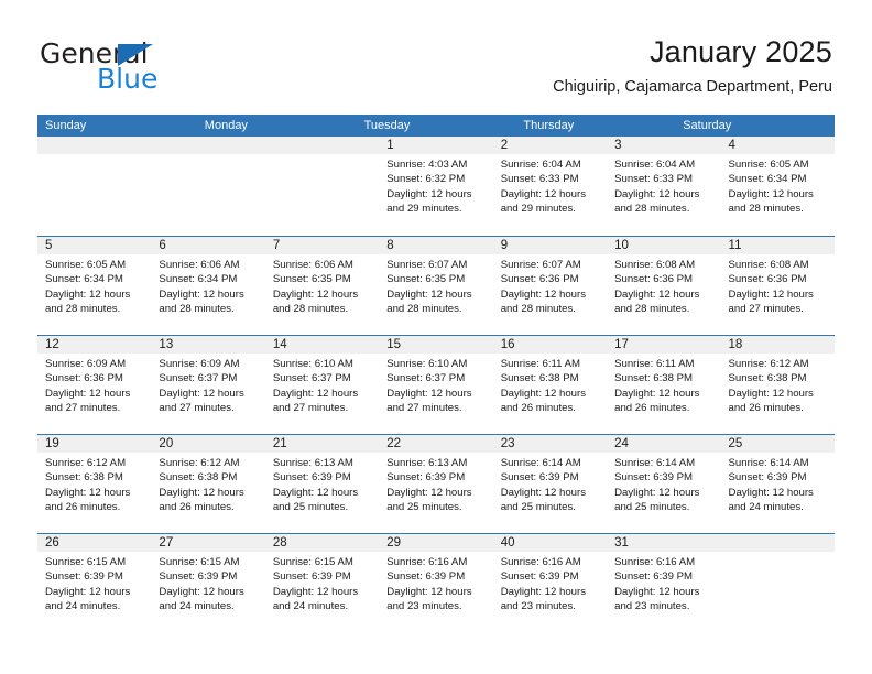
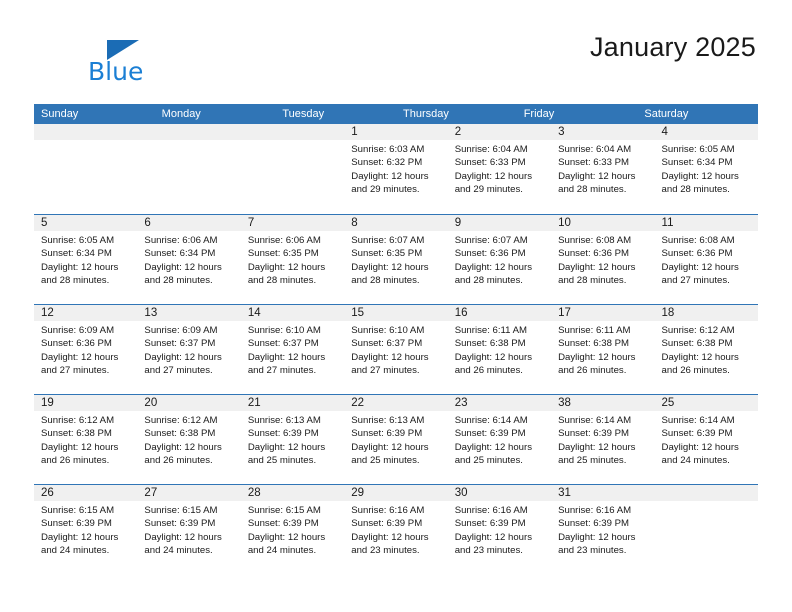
- General
  Blue
  January 2025
- Chiguirip, Cajamarca Department, Peru
  Sunday
  Monday
  Tuesday
  Thursday
+ Friday
  Saturday
  1
- Sunrise: 4:03 AM
+ Sunrise: 6:03 AM
  Sunset: 6:32 PM
  Daylight: 12 hours and 29 minutes.
  2
  Sunrise: 6:04 AM
  Sunset: 6:33 PM
  Daylight: 12 hours and 29 minutes.
  3
  Sunrise: 6:04 AM
  Sunset: 6:33 PM
  Daylight: 12 hours and 28 minutes.
  4
  Sunrise: 6:05 AM
  Sunset: 6:34 PM
  Daylight: 12 hours and 28 minutes.
  5
  Sunrise: 6:05 AM
  Sunset: 6:34 PM
  Daylight: 12 hours and 28 minutes.
  6
  Sunrise: 6:06 AM
  Sunset: 6:34 PM
  Daylight: 12 hours and 28 minutes.
  7
  Sunrise: 6:06 AM
  Sunset: 6:35 PM
  Daylight: 12 hours and 28 minutes.
  8
  Sunrise: 6:07 AM
  Sunset: 6:35 PM
  Daylight: 12 hours and 28 minutes.
  9
  Sunrise: 6:07 AM
  Sunset: 6:36 PM
  Daylight: 12 hours and 28 minutes.
  10
  Sunrise: 6:08 AM
  Sunset: 6:36 PM
  Daylight: 12 hours and 28 minutes.
  11
  Sunrise: 6:08 AM
  Sunset: 6:36 PM
  Daylight: 12 hours and 27 minutes.
  12
  Sunrise: 6:09 AM
  Sunset: 6:36 PM
  Daylight: 12 hours and 27 minutes.
  13
  Sunrise: 6:09 AM
  Sunset: 6:37 PM
  Daylight: 12 hours and 27 minutes.
  14
  Sunrise: 6:10 AM
  Sunset: 6:37 PM
  Daylight: 12 hours and 27 minutes.
  15
  Sunrise: 6:10 AM
  Sunset: 6:37 PM
  Daylight: 12 hours and 27 minutes.
  16
  Sunrise: 6:11 AM
  Sunset: 6:38 PM
  Daylight: 12 hours and 26 minutes.
  17
  Sunrise: 6:11 AM
  Sunset: 6:38 PM
  Daylight: 12 hours and 26 minutes.
  18
  Sunrise: 6:12 AM
  Sunset: 6:38 PM
  Daylight: 12 hours and 26 minutes.
  19
  Sunrise: 6:12 AM
  Sunset: 6:38 PM
  Daylight: 12 hours and 26 minutes.
  20
  Sunrise: 6:12 AM
  Sunset: 6:38 PM
  Daylight: 12 hours and 26 minutes.
  21
  Sunrise: 6:13 AM
  Sunset: 6:39 PM
  Daylight: 12 hours and 25 minutes.
  22
  Sunrise: 6:13 AM
  Sunset: 6:39 PM
  Daylight: 12 hours and 25 minutes.
  23
  Sunrise: 6:14 AM
  Sunset: 6:39 PM
  Daylight: 12 hours and 25 minutes.
- 24
+ 38
  Sunrise: 6:14 AM
  Sunset: 6:39 PM
  Daylight: 12 hours and 25 minutes.
  25
  Sunrise: 6:14 AM
  Sunset: 6:39 PM
  Daylight: 12 hours and 24 minutes.
  26
  Sunrise: 6:15 AM
  Sunset: 6:39 PM
  Daylight: 12 hours and 24 minutes.
  27
  Sunrise: 6:15 AM
  Sunset: 6:39 PM
  Daylight: 12 hours and 24 minutes.
  28
  Sunrise: 6:15 AM
  Sunset: 6:39 PM
  Daylight: 12 hours and 24 minutes.
  29
  Sunrise: 6:16 AM
  Sunset: 6:39 PM
  Daylight: 12 hours and 23 minutes.
- 40
+ 30
  Sunrise: 6:16 AM
  Sunset: 6:39 PM
  Daylight: 12 hours and 23 minutes.
  31
  Sunrise: 6:16 AM
  Sunset: 6:39 PM
  Daylight: 12 hours and 23 minutes.
